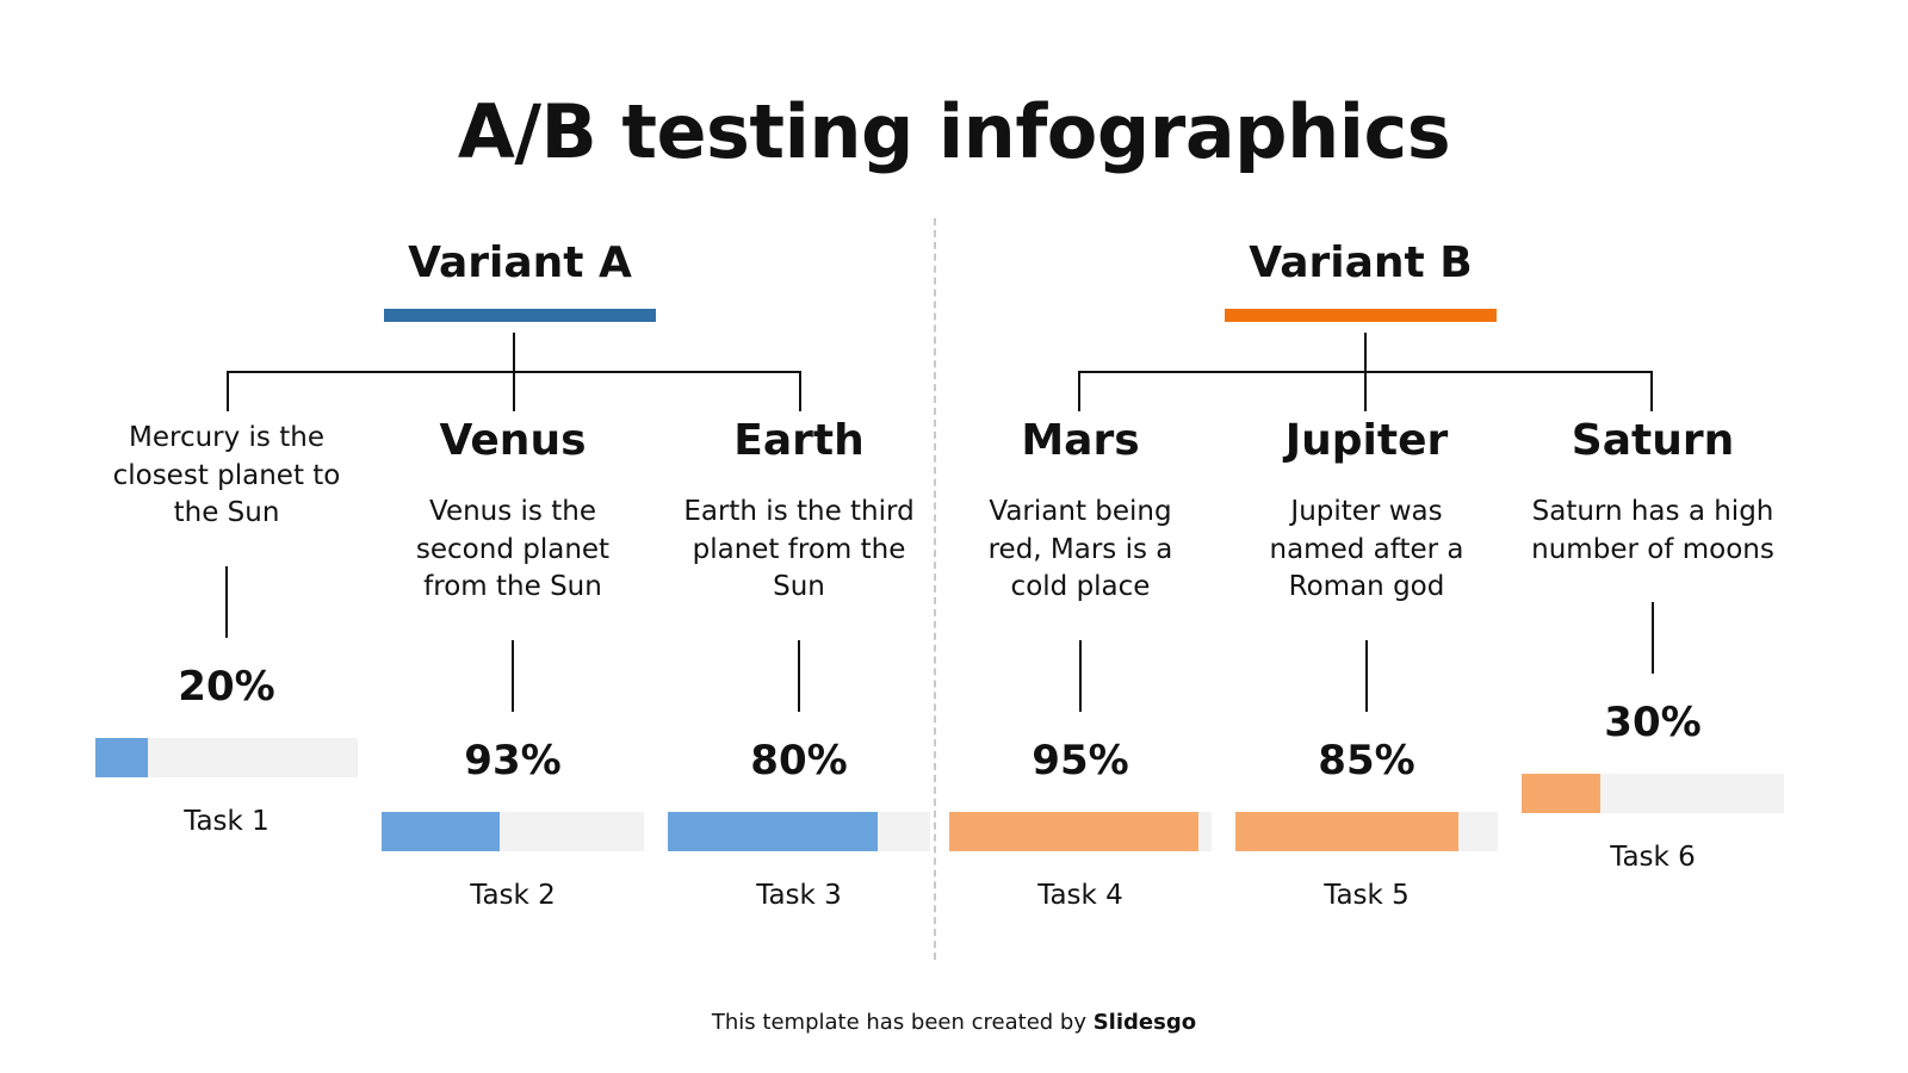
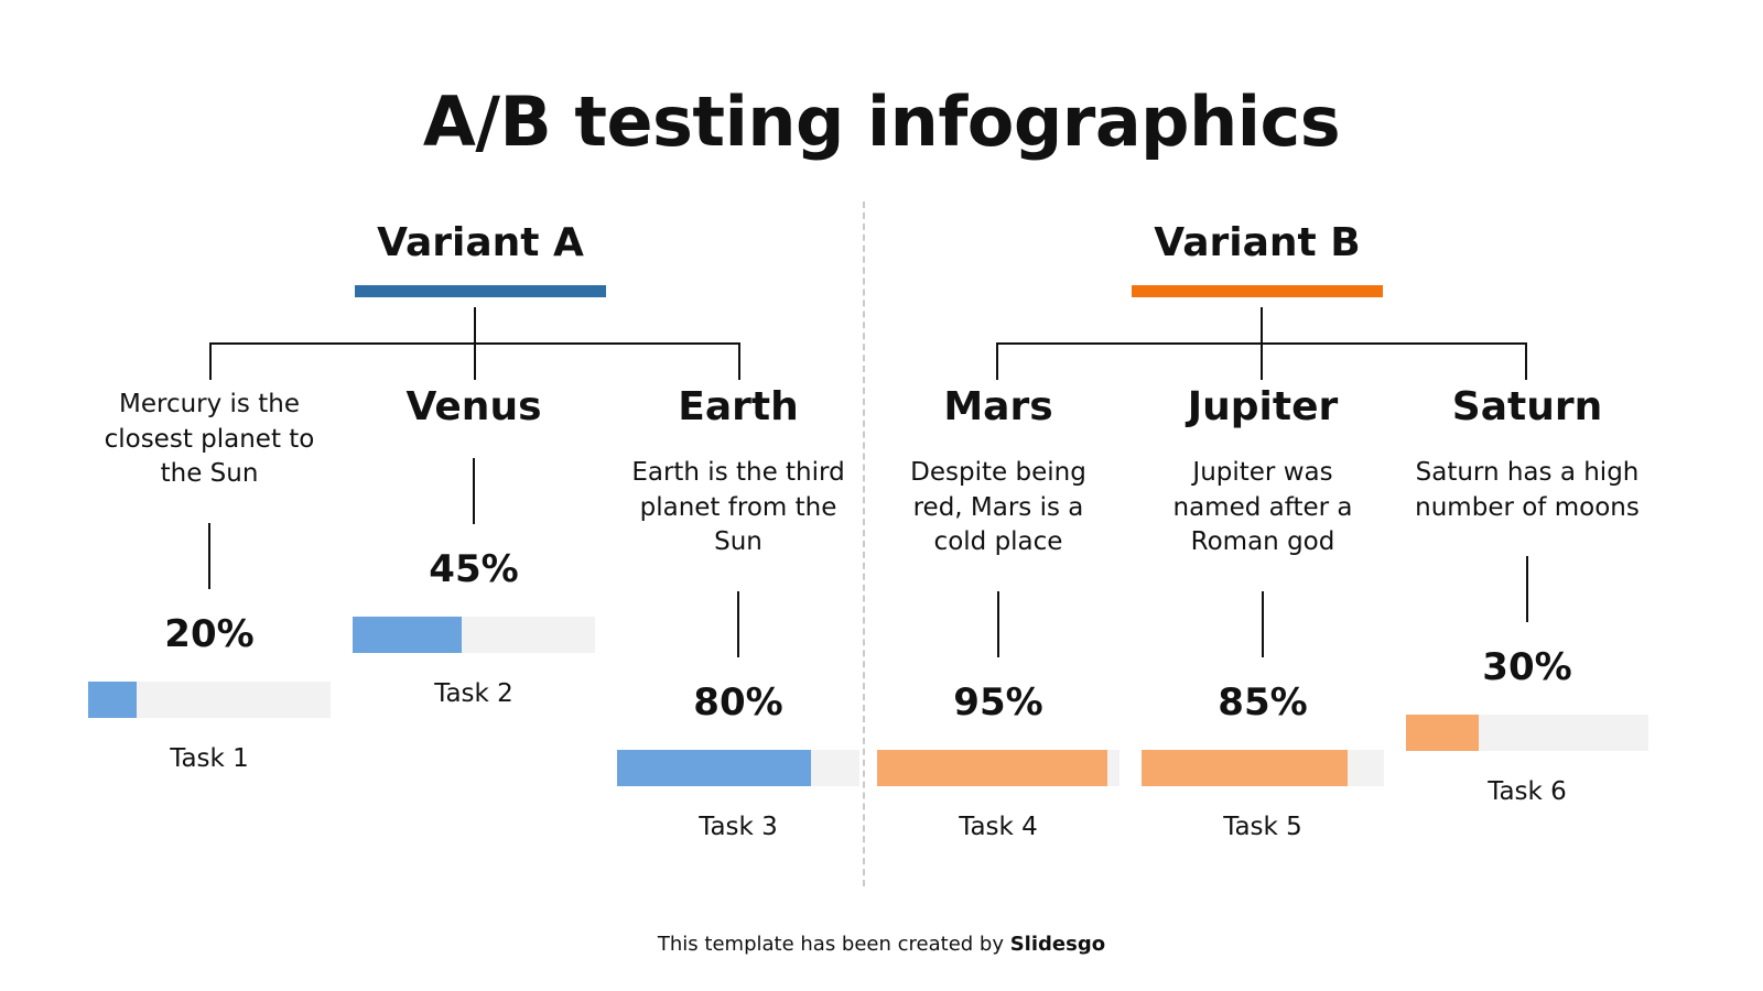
  A/B testing infographics
  Variant A
  Variant B
  Mercury is the closest planet to the Sun
  20%
  Task 1
  Venus
- Venus is the second planet from the Sun
- 93%
+ 45%
  Task 2
  Earth
  Earth is the third planet from the Sun
  80%
  Task 3
  Mars
- Variant being red, Mars is a cold place
+ Despite being red, Mars is a cold place
  95%
  Task 4
  Jupiter
  Jupiter was named after a Roman god
  85%
  Task 5
  Saturn
  Saturn has a high number of moons
  30%
  Task 6
  This template has been created by Slidesgo
